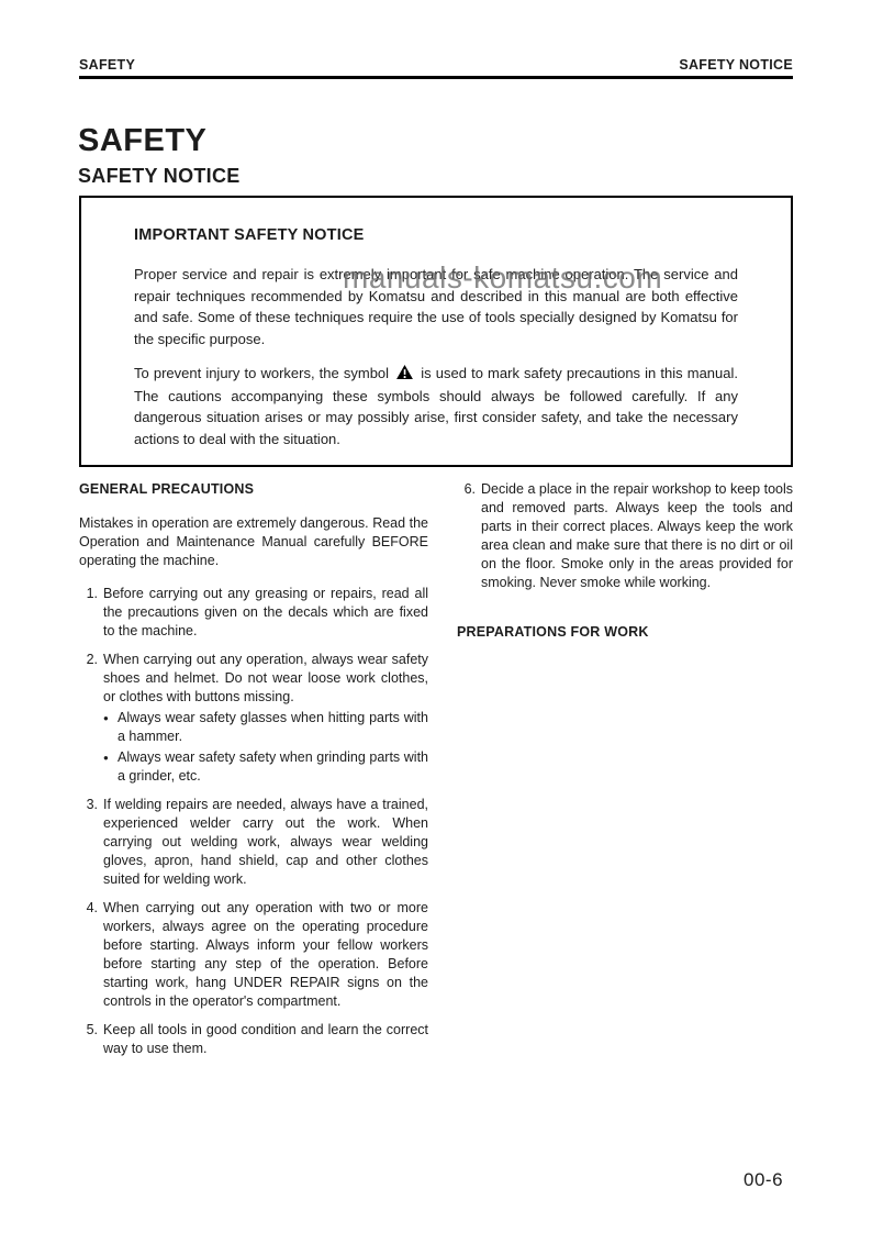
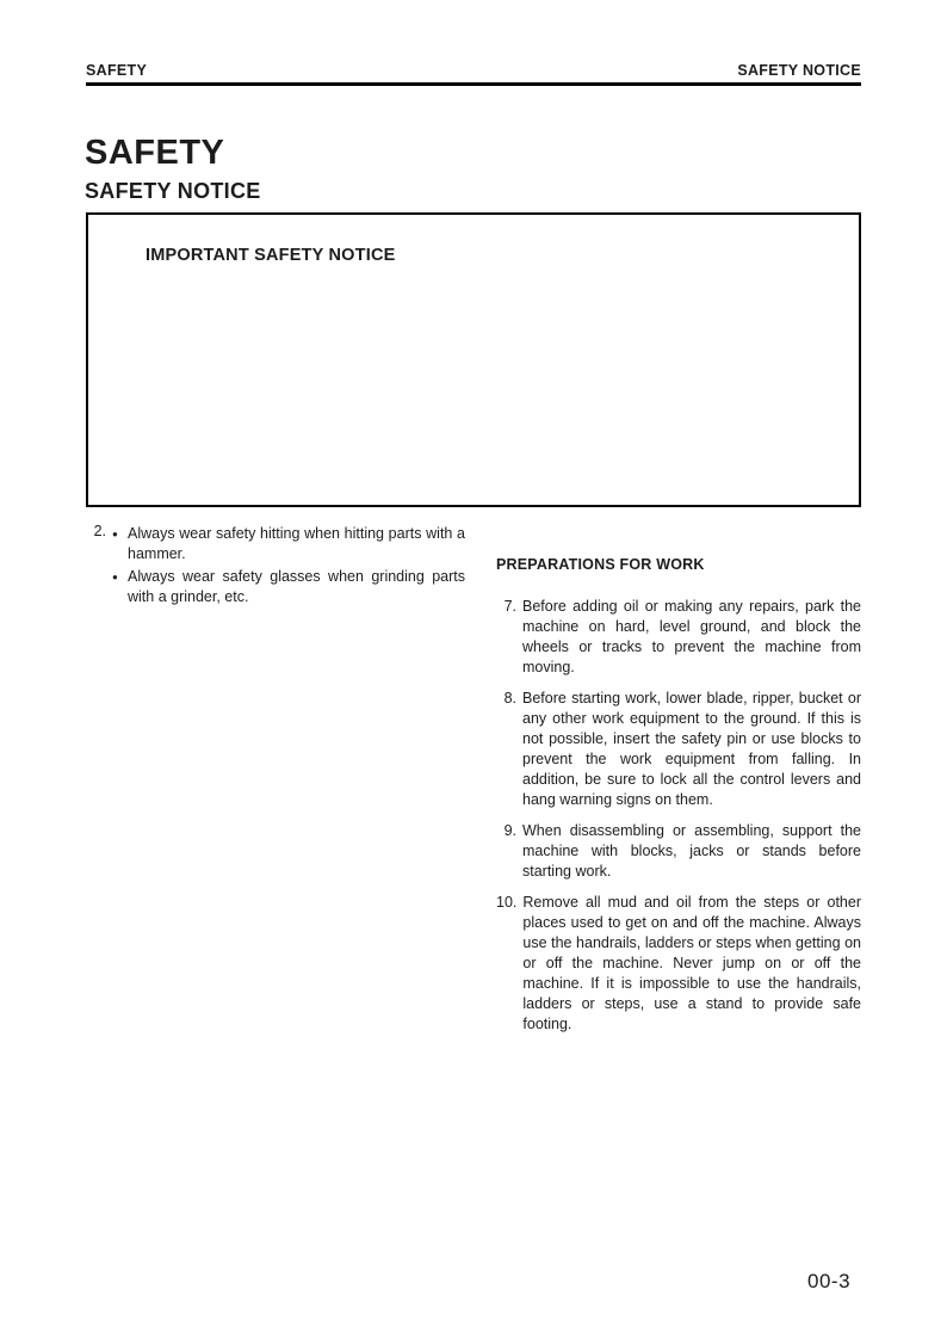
  SAFETY
  SAFETY NOTICE
  SAFETY
  SAFETY NOTICE
  IMPORTANT SAFETY NOTICE
- Proper service and repair is extremely important for safe machine operation. The service and repair techniques recommended by Komatsu and described in this manual are both effective and safe. Some of these techniques require the use of tools specially designed by Komatsu for the specific purpose.
- To prevent injury to workers, the symbol is used to mark safety precautions in this manual. The cautions accompanying these symbols should always be followed carefully. If any dangerous situation arises or may possibly arise, first consider safety, and take the necessary actions to deal with the situation.
- manuals-komatsu.com
- GENERAL PRECAUTIONS
- Mistakes in operation are extremely dangerous. Read the Operation and Maintenance Manual carefully BEFORE operating the machine.
- 1.
- Before carrying out any greasing or repairs, read all the precautions given on the decals which are fixed to the machine.
  2.
- When carrying out any operation, always wear safety shoes and helmet. Do not wear loose work clothes, or clothes with buttons missing.
  ●
- Always wear safety glasses when hitting parts with a hammer.
+ Always wear safety hitting when hitting parts with a hammer.
  ●
- Always wear safety safety when grinding parts with a grinder, etc.
+ Always wear safety glasses when grinding parts with a grinder, etc.
- 3.
- If welding repairs are needed, always have a trained, experienced welder carry out the work. When carrying out welding work, always wear welding gloves, apron, hand shield, cap and other clothes suited for welding work.
- 4.
- When carrying out any operation with two or more workers, always agree on the operating procedure before starting. Always inform your fellow workers before starting any step of the operation. Before starting work, hang UNDER REPAIR signs on the controls in the operator's compartment.
- 5.
- Keep all tools in good condition and learn the correct way to use them.
- 6.
- Decide a place in the repair workshop to keep tools and removed parts. Always keep the tools and parts in their correct places. Always keep the work area clean and make sure that there is no dirt or oil on the floor. Smoke only in the areas provided for smoking. Never smoke while working.
  PREPARATIONS FOR WORK
+ 7.
+ Before adding oil or making any repairs, park the machine on hard, level ground, and block the wheels or tracks to prevent the machine from moving.
+ 8.
+ Before starting work, lower blade, ripper, bucket or any other work equipment to the ground. If this is not possible, insert the safety pin or use blocks to prevent the work equipment from falling. In addition, be sure to lock all the control levers and hang warning signs on them.
+ 9.
+ When disassembling or assembling, support the machine with blocks, jacks or stands before starting work.
+ 10.
+ Remove all mud and oil from the steps or other places used to get on and off the machine. Always use the handrails, ladders or steps when getting on or off the machine. Never jump on or off the machine. If it is impossible to use the handrails, ladders or steps, use a stand to provide safe footing.
- 00-6
+ 00-3
